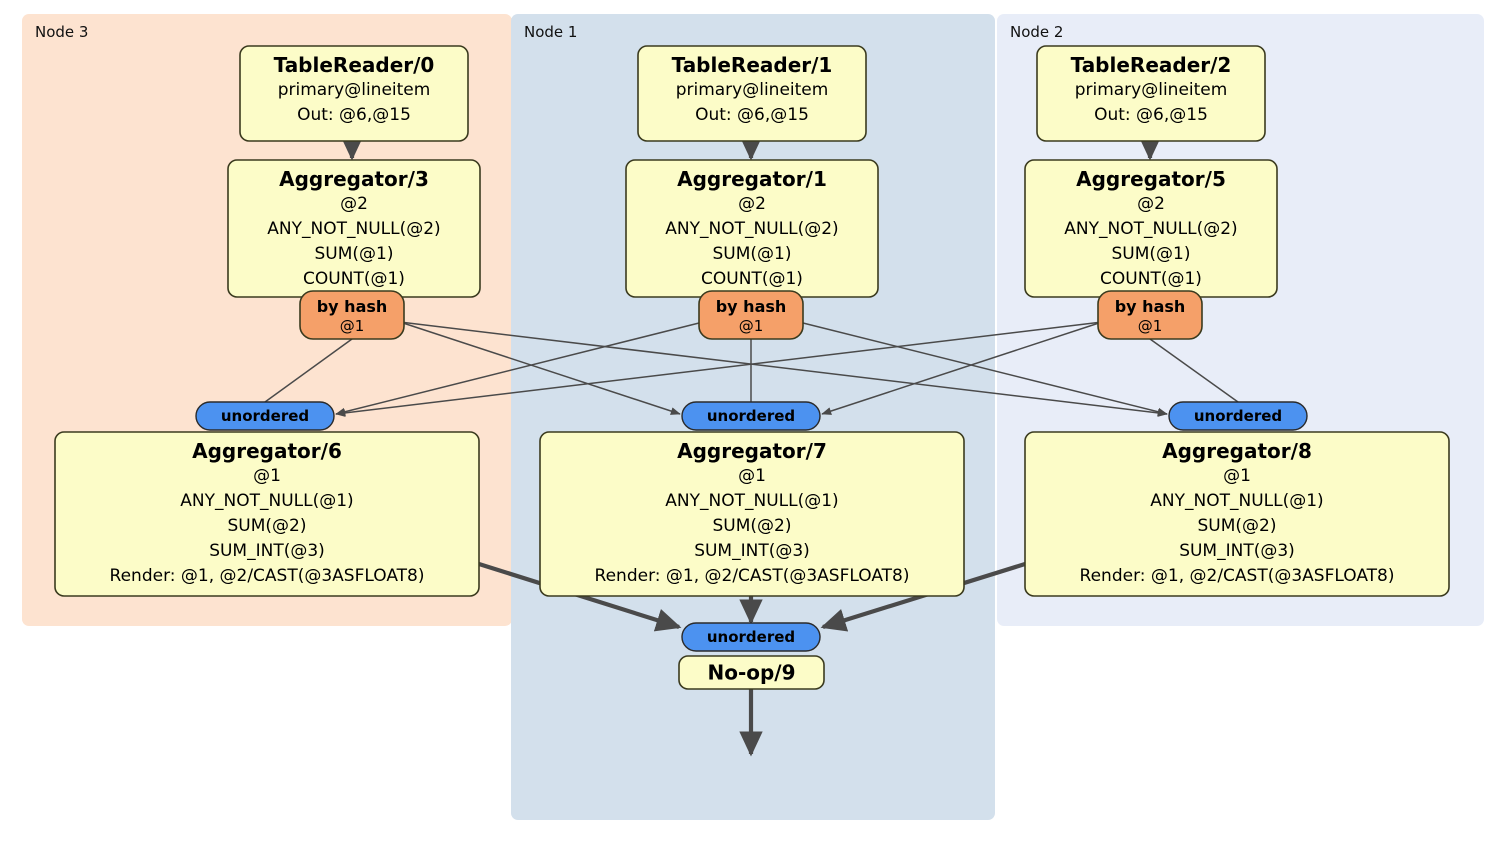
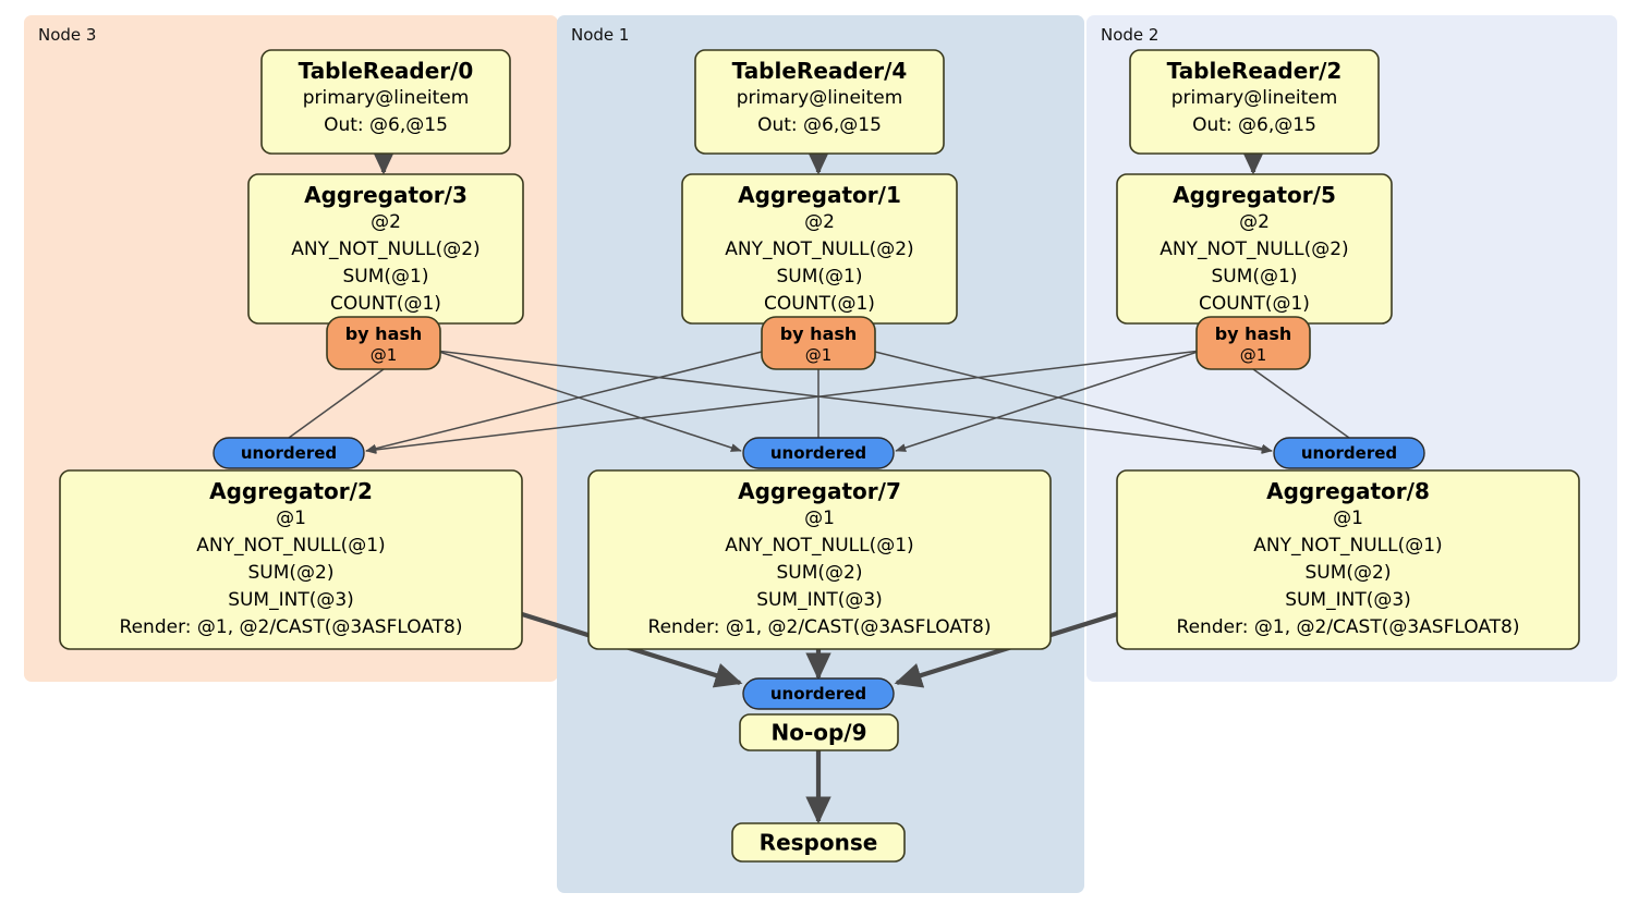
  Node 3
  Node 1
  Node 2
  TableReader/0
  primary@lineitem
  Out: @6,@15
  Aggregator/3
  @2
  ANY_NOT_NULL(@2)
  SUM(@1)
  COUNT(@1)
- TableReader/1
+ TableReader/4
  primary@lineitem
  Out: @6,@15
  Aggregator/1
  @2
  ANY_NOT_NULL(@2)
  SUM(@1)
  COUNT(@1)
  TableReader/2
  primary@lineitem
  Out: @6,@15
  Aggregator/5
  @2
  ANY_NOT_NULL(@2)
  SUM(@1)
  COUNT(@1)
- Aggregator/6
+ Aggregator/2
  @1
  ANY_NOT_NULL(@1)
  SUM(@2)
  SUM_INT(@3)
  Render: @1, @2/CAST(@3ASFLOAT8)
  Aggregator/7
  @1
  ANY_NOT_NULL(@1)
  SUM(@2)
  SUM_INT(@3)
  Render: @1, @2/CAST(@3ASFLOAT8)
  Aggregator/8
  @1
  ANY_NOT_NULL(@1)
  SUM(@2)
  SUM_INT(@3)
  Render: @1, @2/CAST(@3ASFLOAT8)
  No-op/9
+ Response
  by hash
  @1
  by hash
  @1
  by hash
  @1
  unordered
  unordered
  unordered
  unordered
